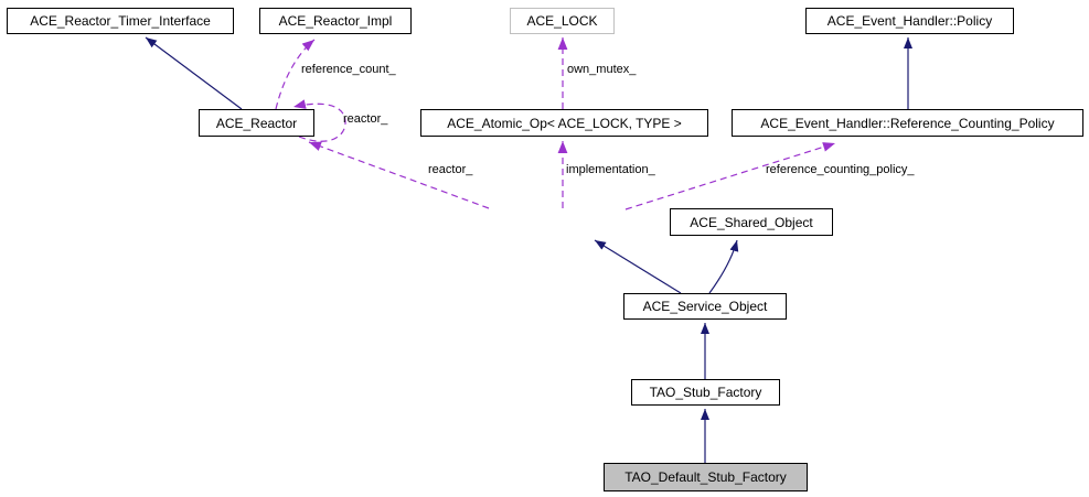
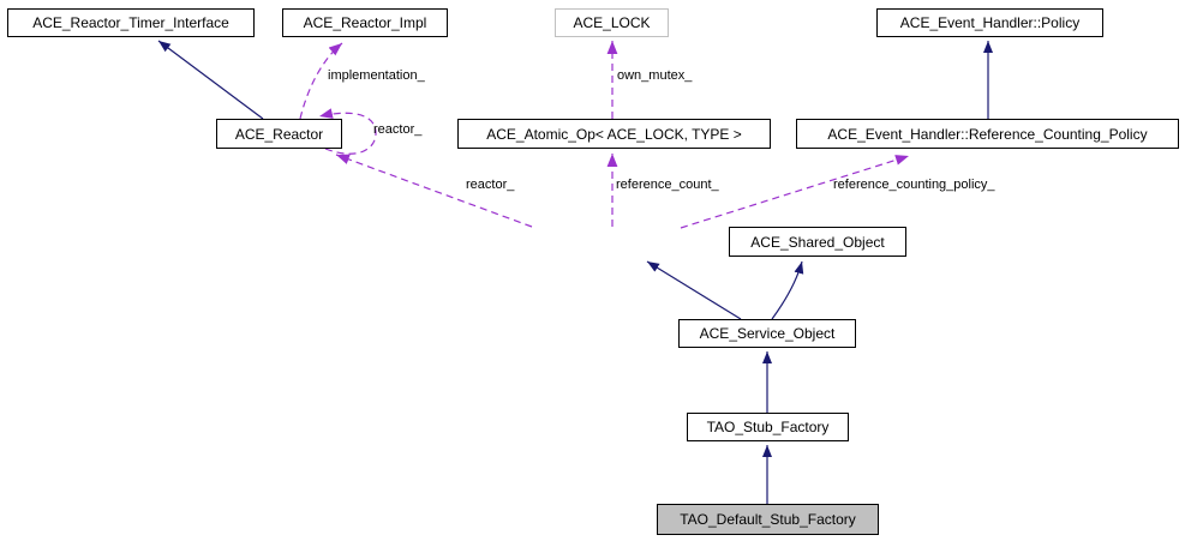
  ACE_Reactor_Timer_Interface
  ACE_Reactor_Impl
  ACE_LOCK
  ACE_Event_Handler::Policy
  ACE_Reactor
  ACE_Atomic_Op< ACE_LOCK, TYPE >
  ACE_Event_Handler::Reference_Counting_Policy
  ACE_Shared_Object
  ACE_Service_Object
  TAO_Stub_Factory
  TAO_Default_Stub_Factory
- reference_count_
+ implementation_
  own_mutex_
  reactor_
  reactor_
- implementation_
+ reference_count_
  reference_counting_policy_
